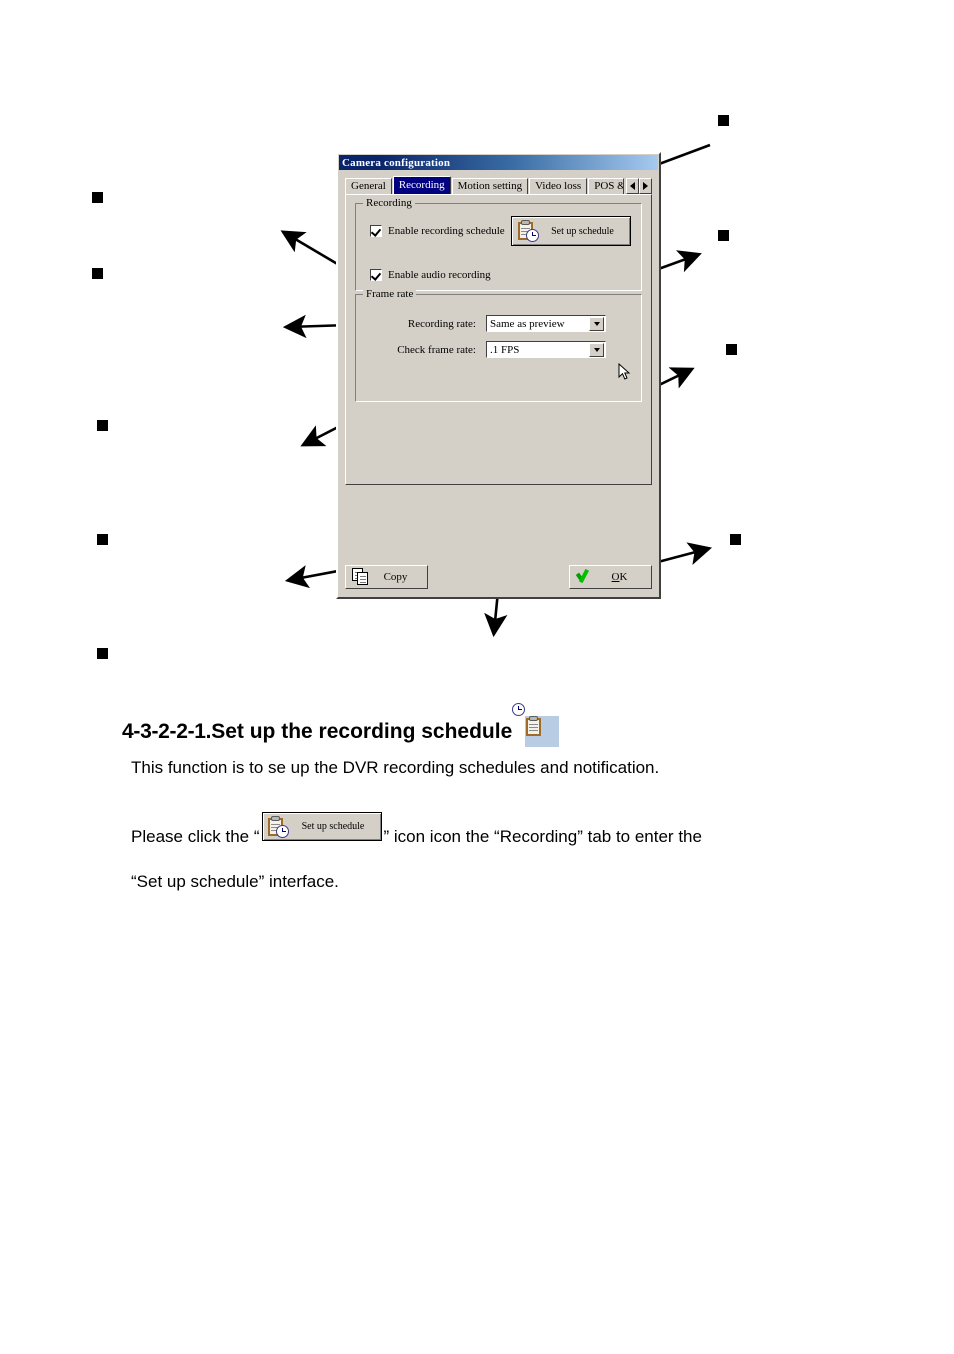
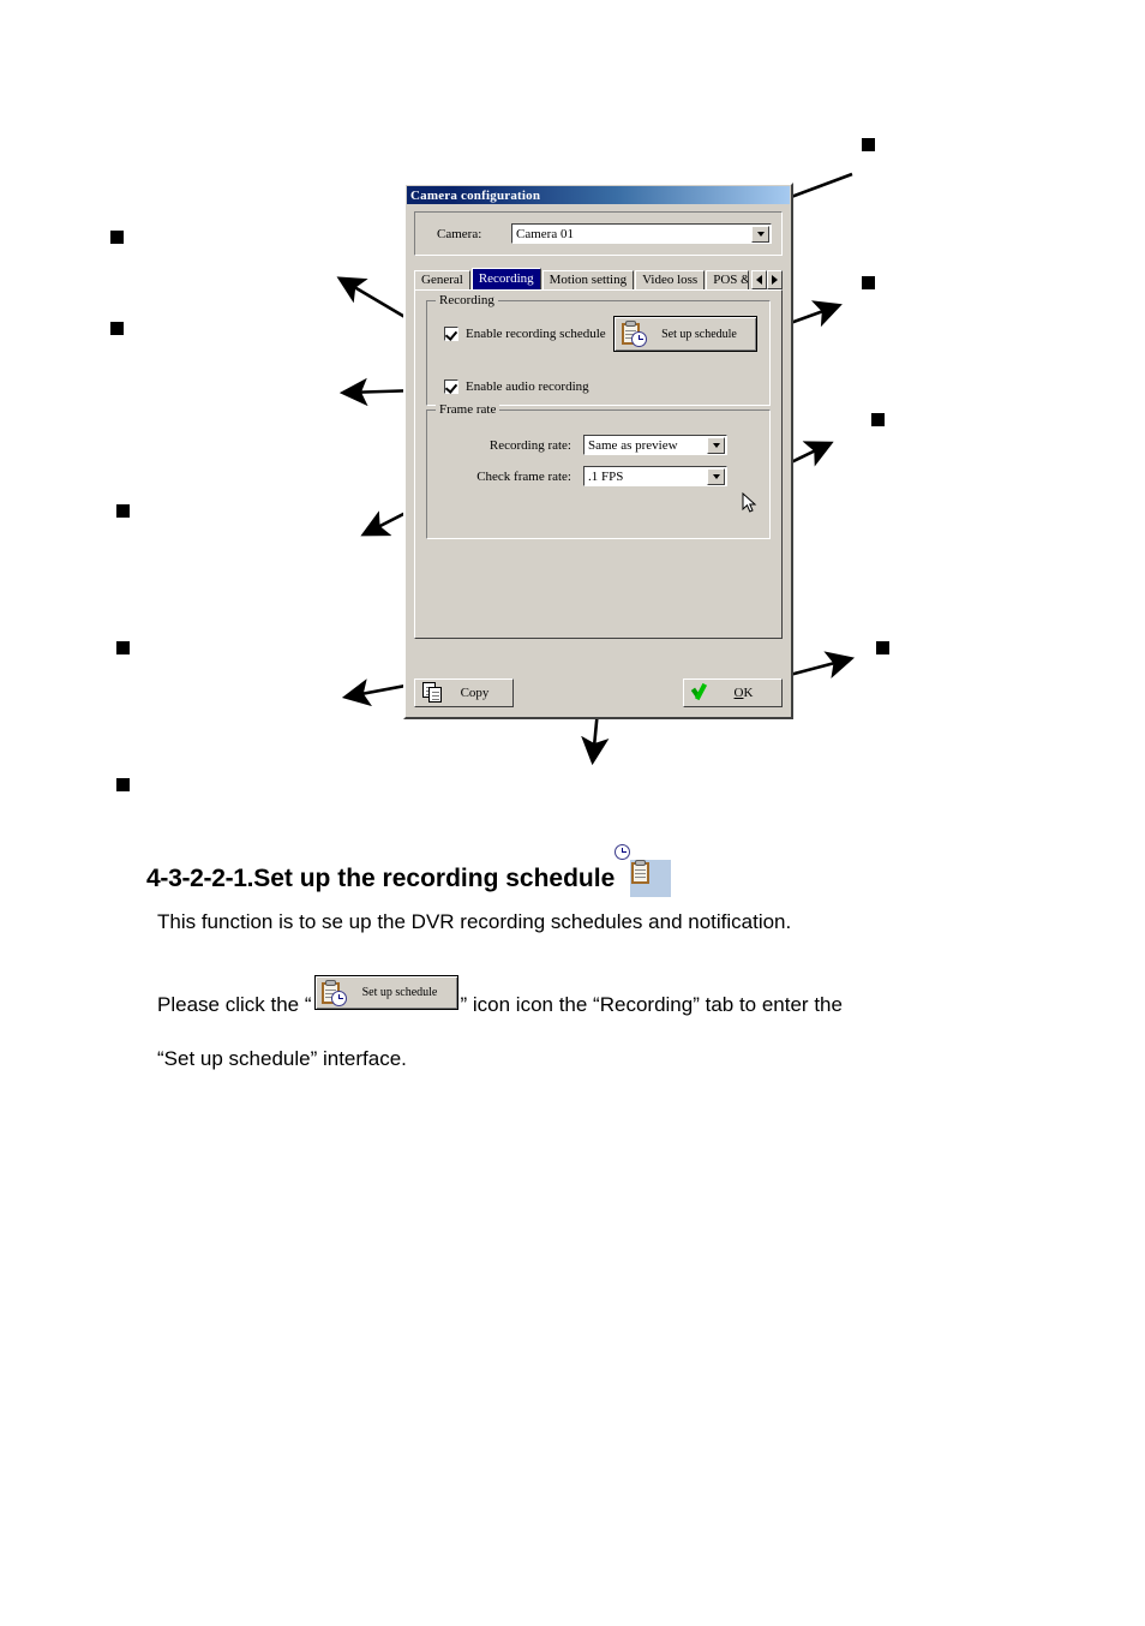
  Camera configuration
+ Camera:
+ Camera 01
  General
  Recording
  Motion setting
  Video loss
  POS &
  Recording
  Enable recording schedule
  Set up schedule
  Enable audio recording
  Frame rate
  Recording rate:
  Same as preview
  Check frame rate:
  .1 FPS
  Copy
  OK
  4-3-2-2-1.
  Set up the recording schedule
  This function is to se up the DVR recording schedules and notification.
  Please click the “
  Set up schedule
  ” icon icon the “Recording” tab to enter the
  “Set up schedule” interface.
